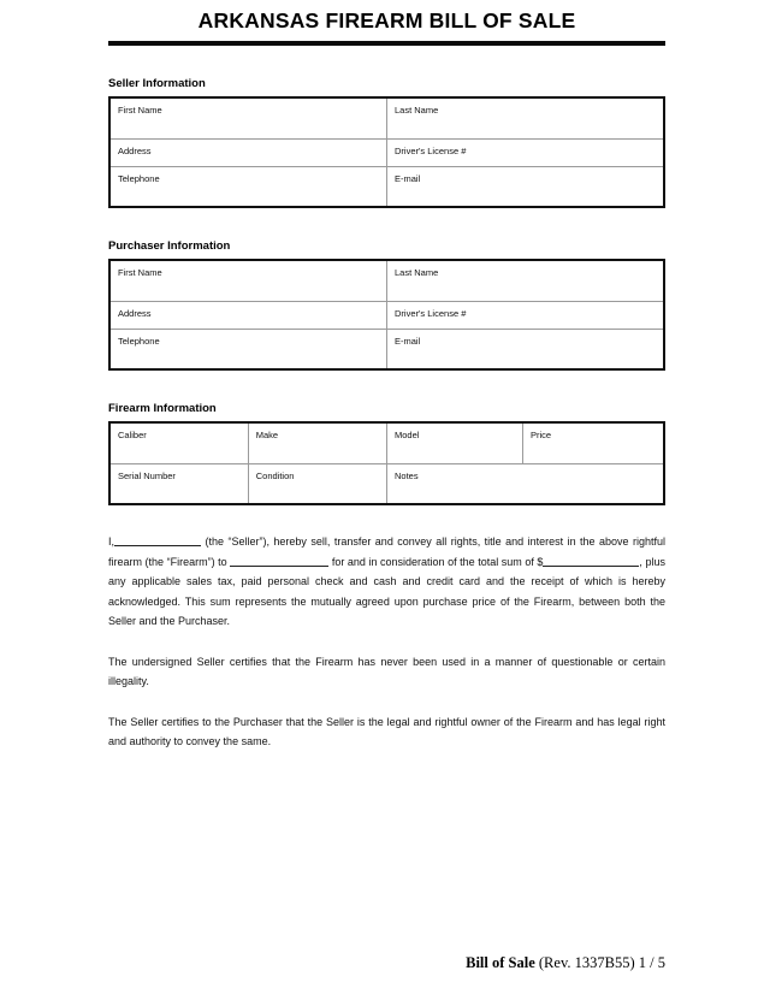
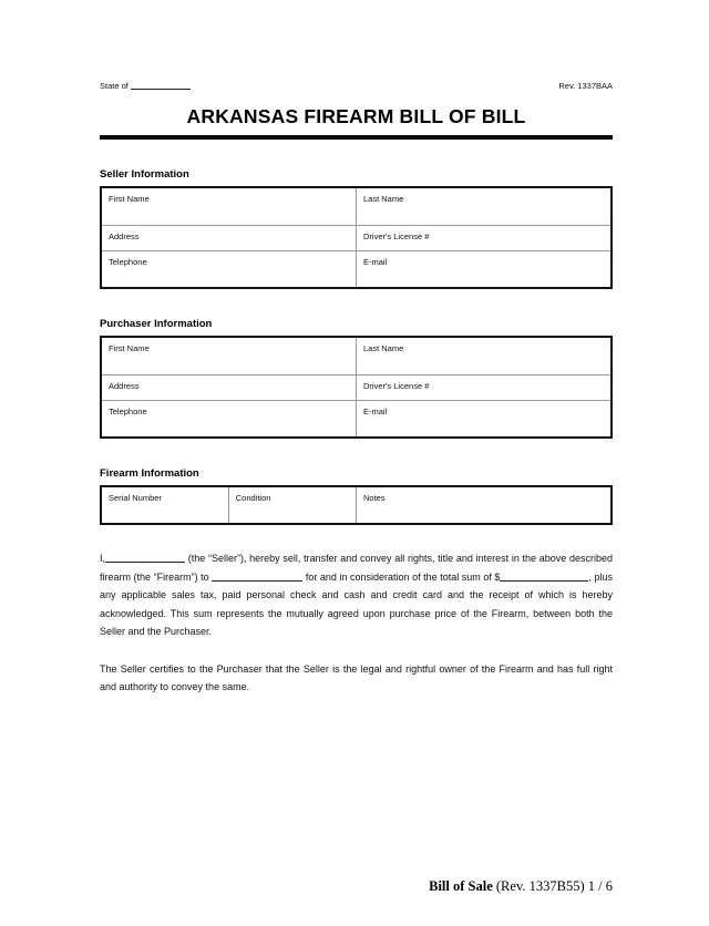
+ State of
+ Rev. 1337BAA
- ARKANSAS FIREARM BILL OF SALE
+ ARKANSAS FIREARM BILL OF BILL
  Seller Information
  First Name	Last Name
  Address	Driver's License #
  Telephone	E-mail
  Purchaser Information
  First Name	Last Name
  Address	Driver's License #
  Telephone	E-mail
  Firearm Information
- Caliber	Make	Model	Price
  Serial Number	Condition	Notes
- I, (the “Seller”), hereby sell, transfer and convey all rights, title and interest in the above rightful firearm (the “Firearm”) to for and in consideration of the total sum of $ , plus any applicable sales tax, paid personal check and cash and credit card and the receipt of which is hereby acknowledged. This sum represents the mutually agreed upon purchase price of the Firearm, between both the Seller and the Purchaser.
+ I, (the “Seller”), hereby sell, transfer and convey all rights, title and interest in the above described firearm (the “Firearm”) to for and in consideration of the total sum of $ , plus any applicable sales tax, paid personal check and cash and credit card and the receipt of which is hereby acknowledged. This sum represents the mutually agreed upon purchase price of the Firearm, between both the Seller and the Purchaser.
- The undersigned Seller certifies that the Firearm has never been used in a manner of questionable or certain illegality.
- The Seller certifies to the Purchaser that the Seller is the legal and rightful owner of the Firearm and has legal right and authority to convey the same.
+ The Seller certifies to the Purchaser that the Seller is the legal and rightful owner of the Firearm and has full right and authority to convey the same.
- Bill of Sale (Rev. 1337B55) 1 / 5
+ Bill of Sale (Rev. 1337B55) 1 / 6
